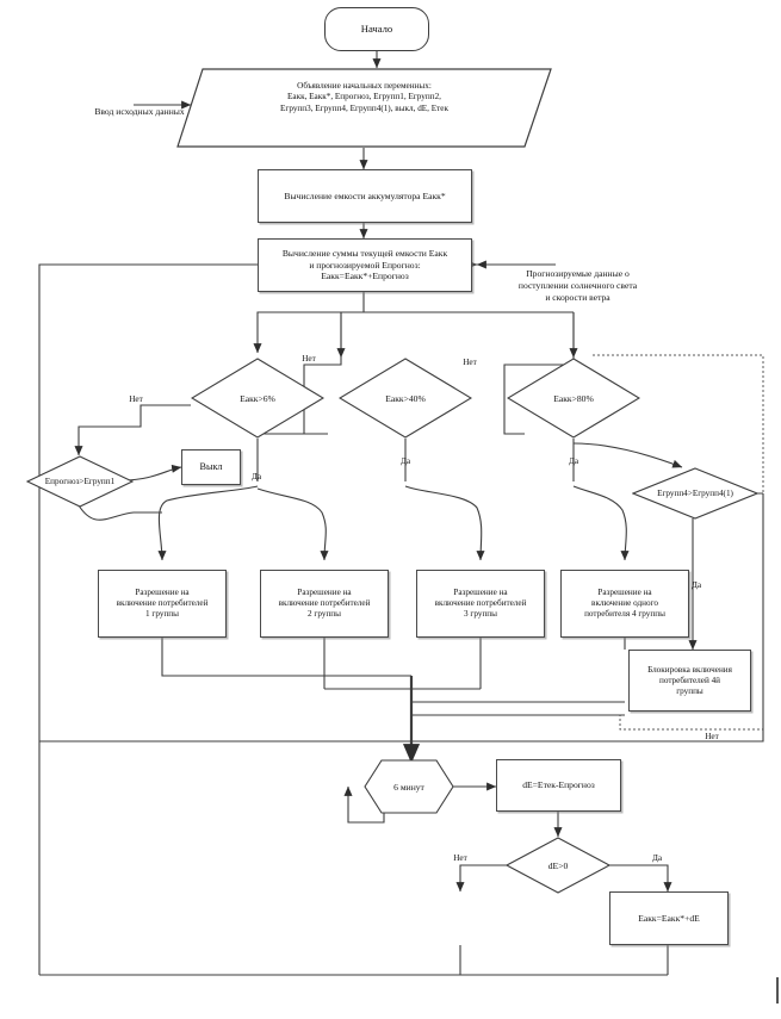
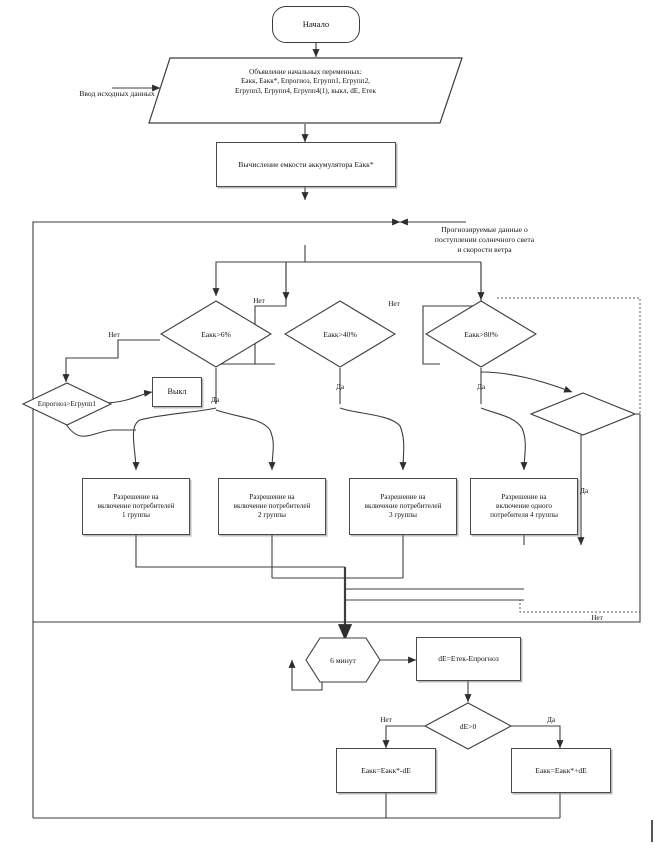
  Начало
  Объявление начальных переменных:
  Еакк, Еакк*, Епрогноз, Егрупп1, Егрупп2,
  Егрупп3, Егрупп4, Егрупп4(1), выкл, dE, Етек
  Ввод исходных данных
  Вычисление емкости аккумулятора Еакк*
- Вычисление суммы текущей емкости Еакк
- и прогнозируемой Епрогноз:
- Еакк=Еакк*+Епрогноз
  Прогнозируемые данные о
  поступлении солнечного света
  и скорости ветра
  Еакк>6%
  Еакк>40%
  Еакк>80%
  Епрогноз>Егрупп1
- Егрупп4>Егрупп4(1)
  Выкл
  Разрешение на
  включение потребителей
  1 группы
  Разрешение на
  включение потребителей
  2 группы
  Разрешение на
  включение потребителей
  3 группы
  Разрешение на
  включение одного
  потребителя 4 группы
- Блокировка включения
- потребителей 4й
- группы
  6 минут
  dE=Етек-Епрогноз
  dE>0
+ Еакк=Еакк*-dE
  Еакк=Еакк*+dE
  Нет
  Нет
  Нет
  Да
  Да
  Да
  Да
  Нет
  Нет
  Да
